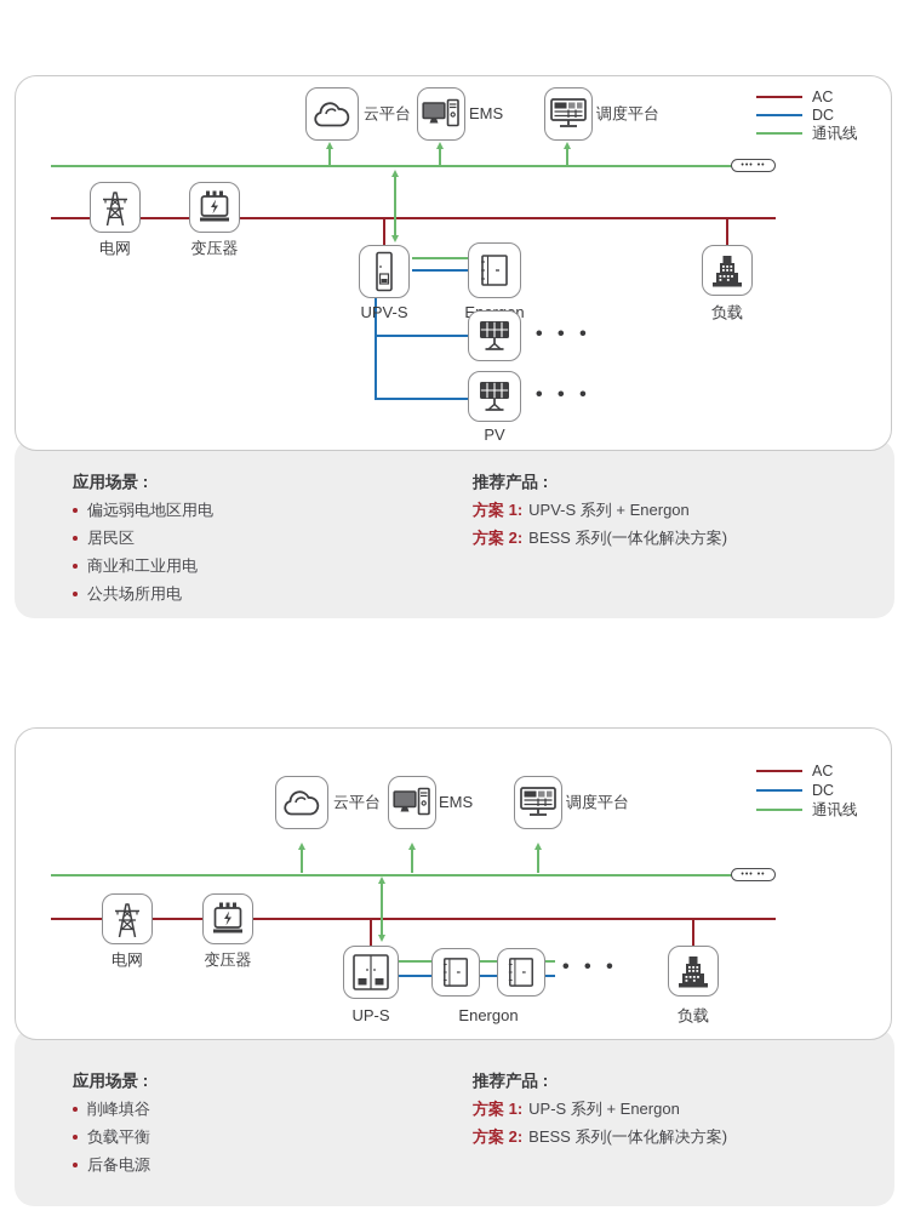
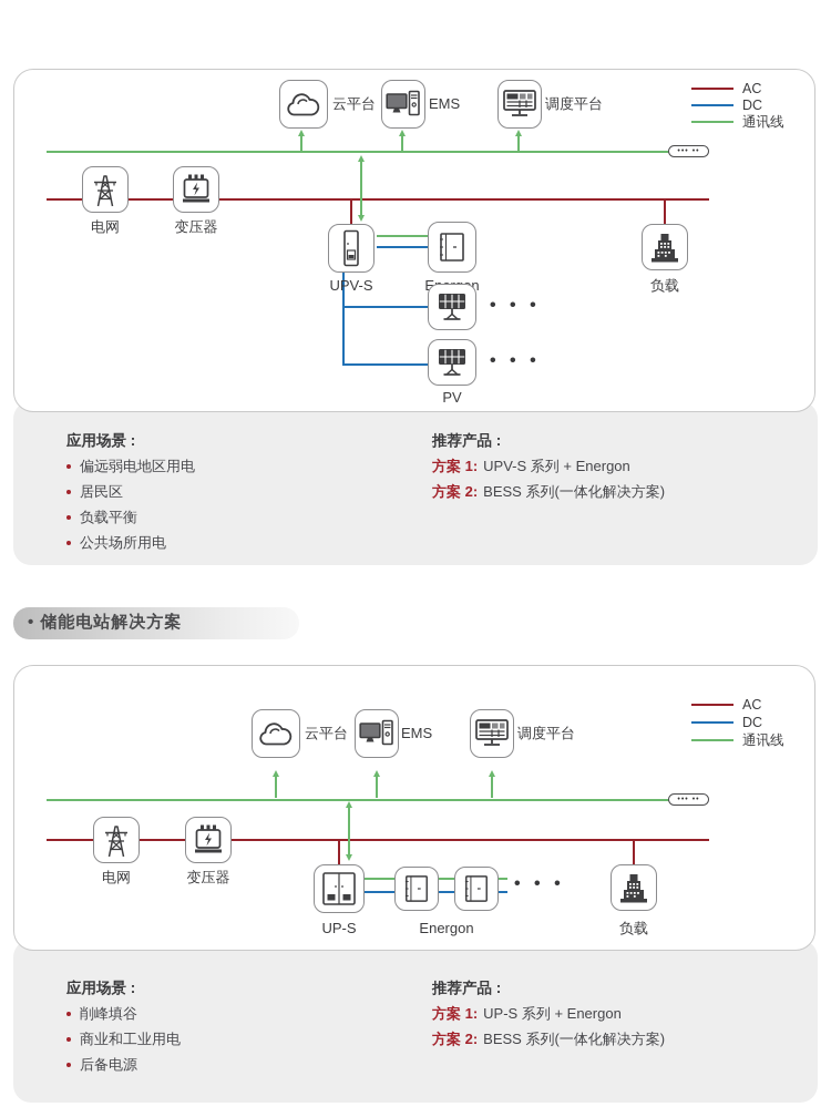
  AC
  DC
  通讯线
  云平台
  EMS
  调度平台
  电网
  变压器
  UPV-S
  • • •
  • • •
  PV
  负载
  应用场景 :
  偏远弱电地区用电
  居民区
- 商业和工业用电
+ 负载平衡
  公共场所用电
  推荐产品 :
  方案 1: UPV-S 系列 + Energon
  方案 2: BESS 系列(一体化解决方案)
+ • 储能电站解决方案
  AC
  DC
  通讯线
  云平台
  EMS
  调度平台
  电网
  变压器
  UP-S
  Energon
  • • •
  负载
  应用场景 :
  削峰填谷
- 负载平衡
+ 商业和工业用电
  后备电源
  推荐产品 :
  方案 1: UP-S 系列 + Energon
  方案 2: BESS 系列(一体化解决方案)
